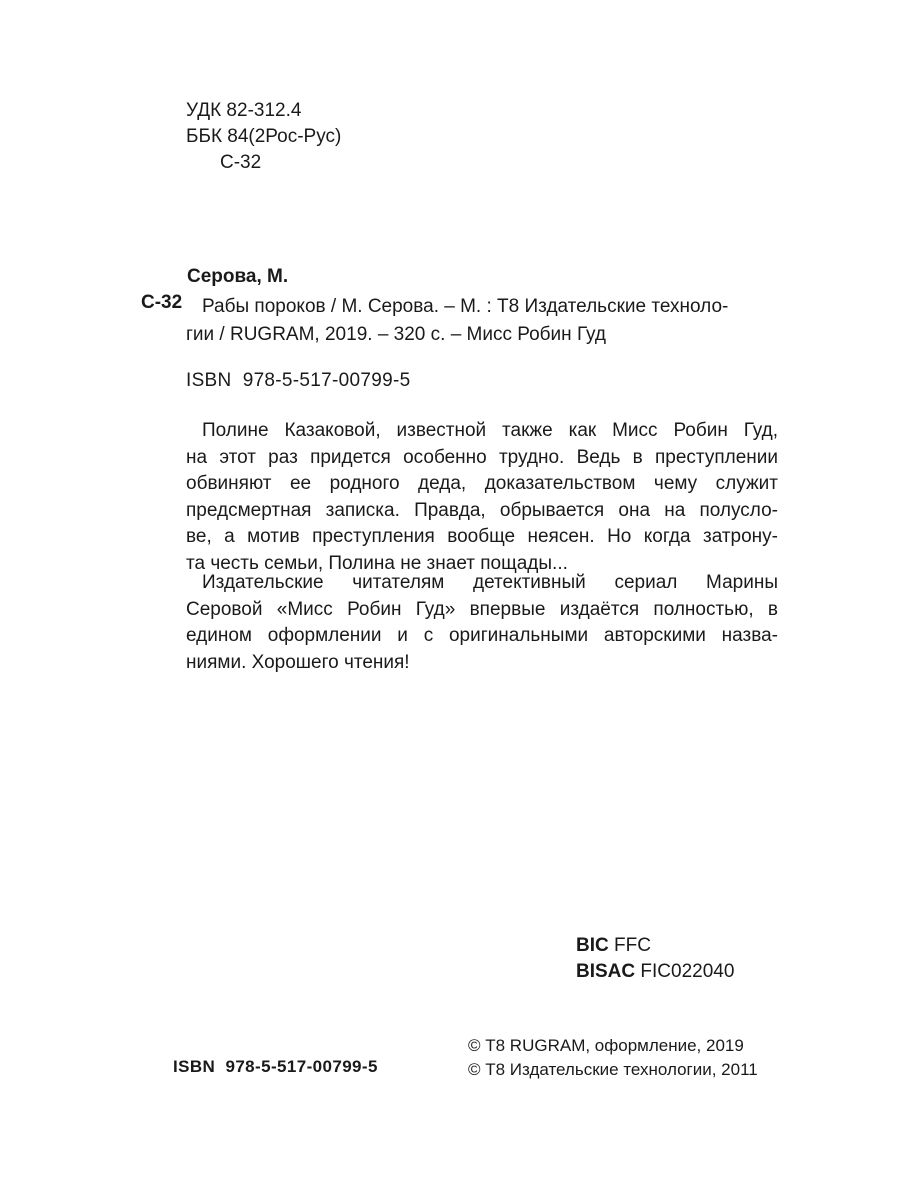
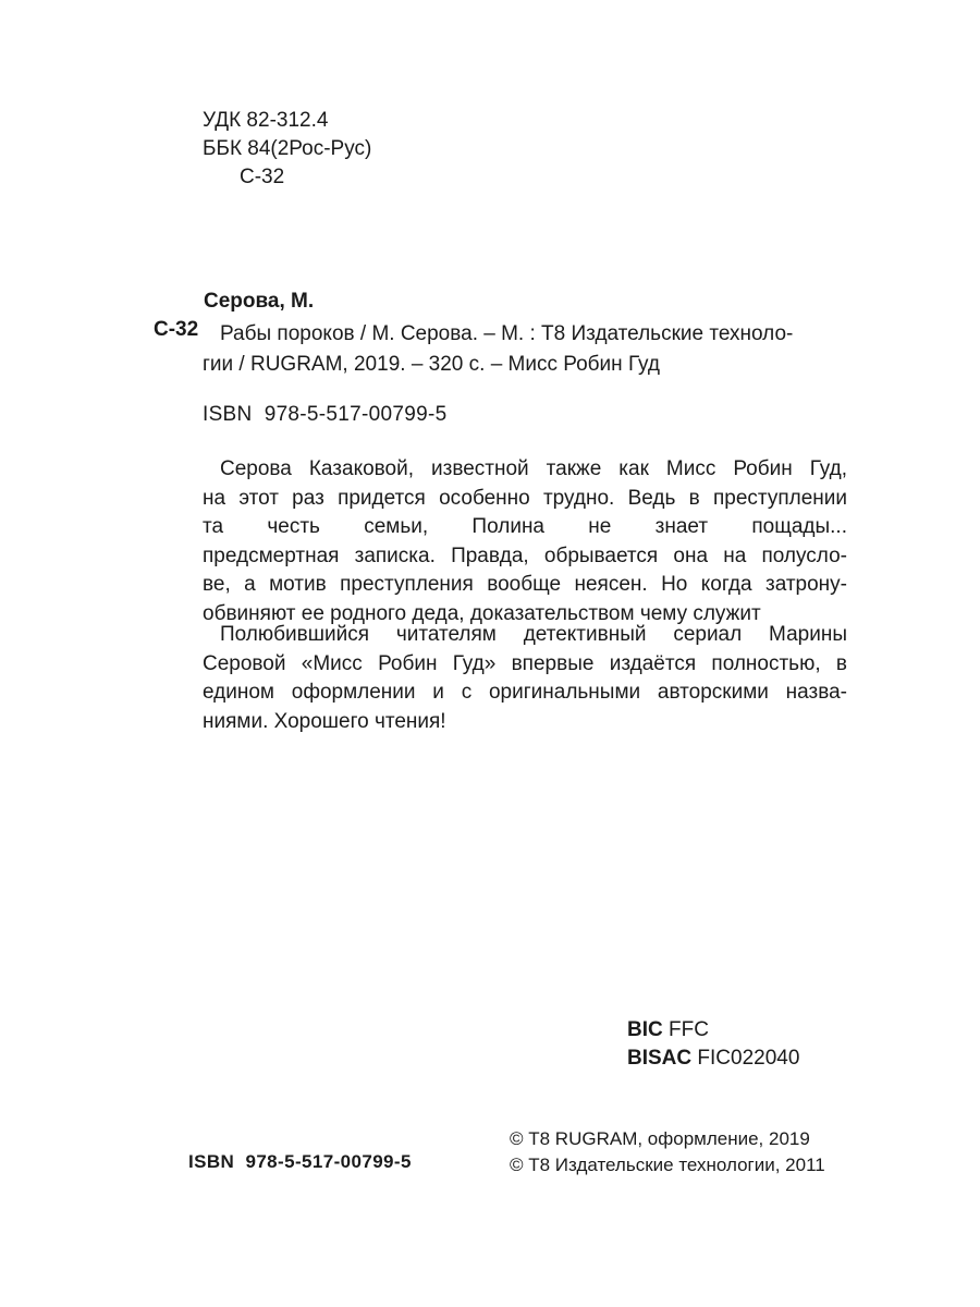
  УДК 82-312.4
  ББК 84(2Рос-Рус)
  С-32
  Серова, М.
  С-32
  Рабы пороков / М. Серова. – М. : Т8 Издательские техноло-
  гии / RUGRAM, 2019. – 320 с. – Мисс Робин Гуд
  ISBN 978-5-517-00799-5
- Полине Казаковой, известной также как Мисс Робин Гуд,
+ Серова Казаковой, известной также как Мисс Робин Гуд,
  на этот раз придется особенно трудно. Ведь в преступлении
- обвиняют ее родного деда, доказательством чему служит
+ та честь семьи, Полина не знает пощады...
  предсмертная записка. Правда, обрывается она на полусло-
  ве, а мотив преступления вообще неясен. Но когда затрону-
- та честь семьи, Полина не знает пощады...
+ обвиняют ее родного деда, доказательством чему служит
- Издательские читателям детективный сериал Марины
+ Полюбившийся читателям детективный сериал Марины
  Серовой «Мисс Робин Гуд» впервые издаётся полностью, в
  едином оформлении и с оригинальными авторскими назва-
  ниями. Хорошего чтения!
  BIC FFC
  BISAC FIC022040
  ISBN 978-5-517-00799-5
  © Т8 RUGRAM, оформление, 2019
  © Т8 Издательские технологии, 2011
